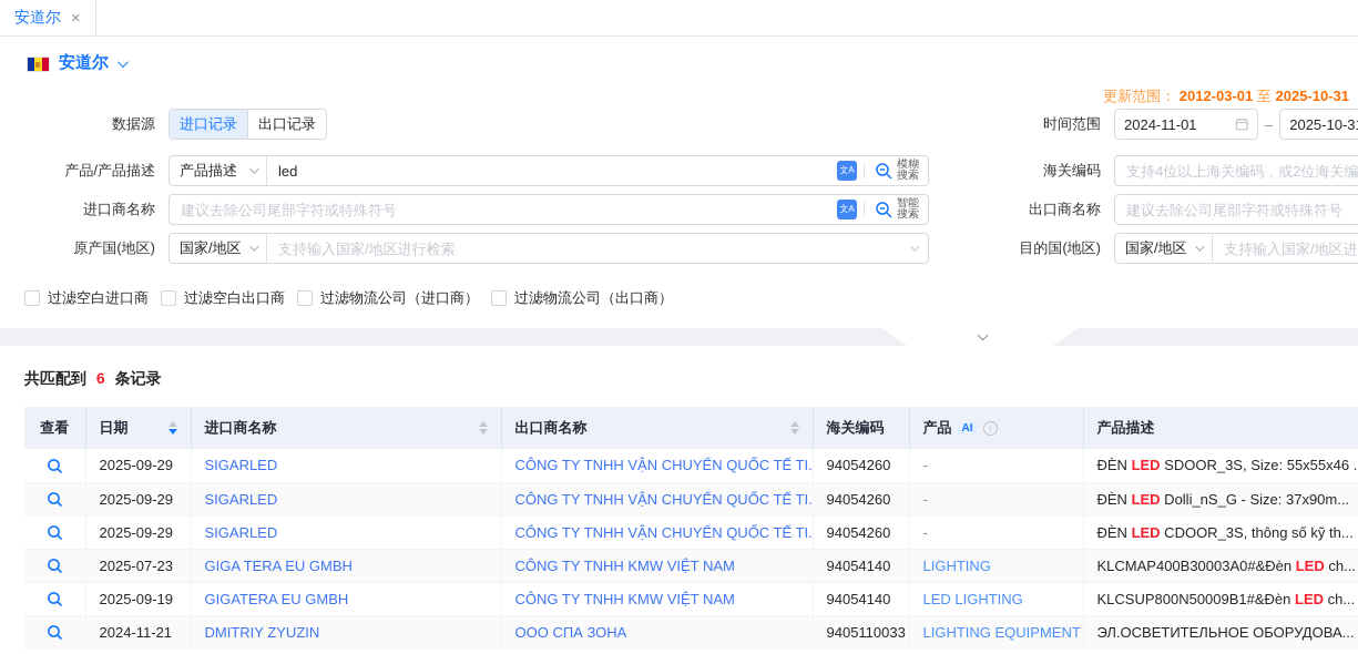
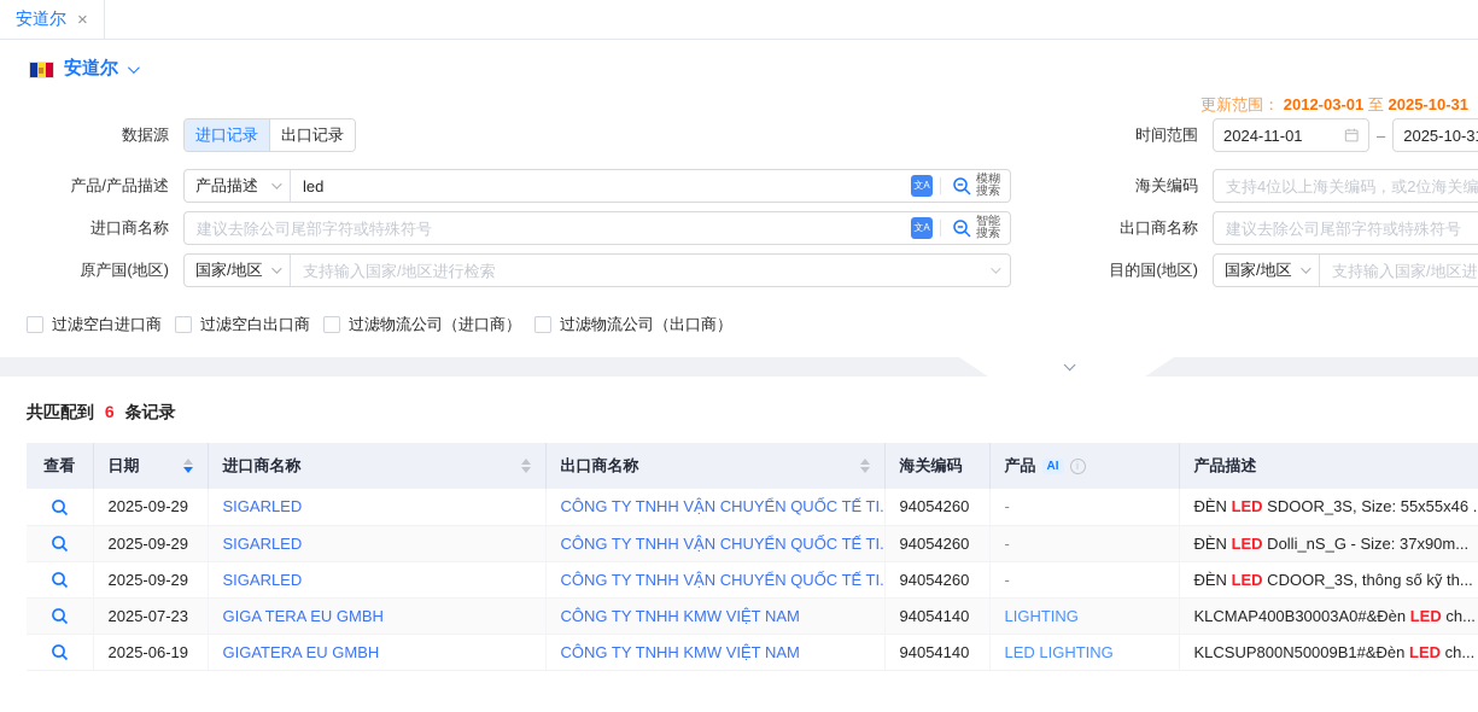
  安道尔
  ×
  安道尔
  更新范围： 2012-03-01 至 2025-10-31
  数据源
  进口记录
  出口记录
  时间范围
  2024-11-01
  –
  2025-10-3
  产品/产品描述
  产品描述
  led
  文A
  模糊
  搜索
  海关编码
  支持4位以上海关编码，或2位海关编
  进口商名称
  建议去除公司尾部字符或特殊符号
  文A
  智能
  搜索
  出口商名称
  建议去除公司尾部字符或特殊符号
  原产国(地区)
  国家/地区
  支持输入国家/地区进行检索
  目的国(地区)
  国家/地区
  支持输入国家/地区进
  过滤空白进口商
  过滤空白出口商
  过滤物流公司（进口商）
  过滤物流公司（出口商）
  共匹配到 6 条记录
  查看	日期	进口商名称	出口商名称	海关编码	产品 AI	产品描述
  	2025-09-29	SIGARLED	CÔNG TY TNHH VẬN CHUYỂN QUỐC TẾ TI.	94054260	-	ĐÈN LED SDOOR_3S, Size: 55x55x46 .
  	2025-09-29	SIGARLED	CÔNG TY TNHH VẬN CHUYỂN QUỐC TẾ TI.	94054260	-	ĐÈN LED Dolli_nS_G - Size: 37x90m...
  	2025-09-29	SIGARLED	CÔNG TY TNHH VẬN CHUYỂN QUỐC TẾ TI.	94054260	-	ĐÈN LED CDOOR_3S, thông số kỹ th...
  	2025-07-23	GIGA TERA EU GMBH	CÔNG TY TNHH KMW VIỆT NAM	94054140	LIGHTING	KLCMAP400B30003A0#&Đèn LED ch...
- 	2025-09-19	GIGATERA EU GMBH	CÔNG TY TNHH KMW VIỆT NAM	94054140	LED LIGHTING	KLCSUP800N50009B1#&Đèn LED ch...
+ 	2025-06-19	GIGATERA EU GMBH	CÔNG TY TNHH KMW VIỆT NAM	94054140	LED LIGHTING	KLCSUP800N50009B1#&Đèn LED ch...
- 	2024-11-21	DMITRIY ZYUZIN	ООО СПА ЗОНА	9405110033	LIGHTING EQUIPMENT	ЭЛ.ОСВЕТИТЕЛЬНОЕ ОБОРУДОВА...
